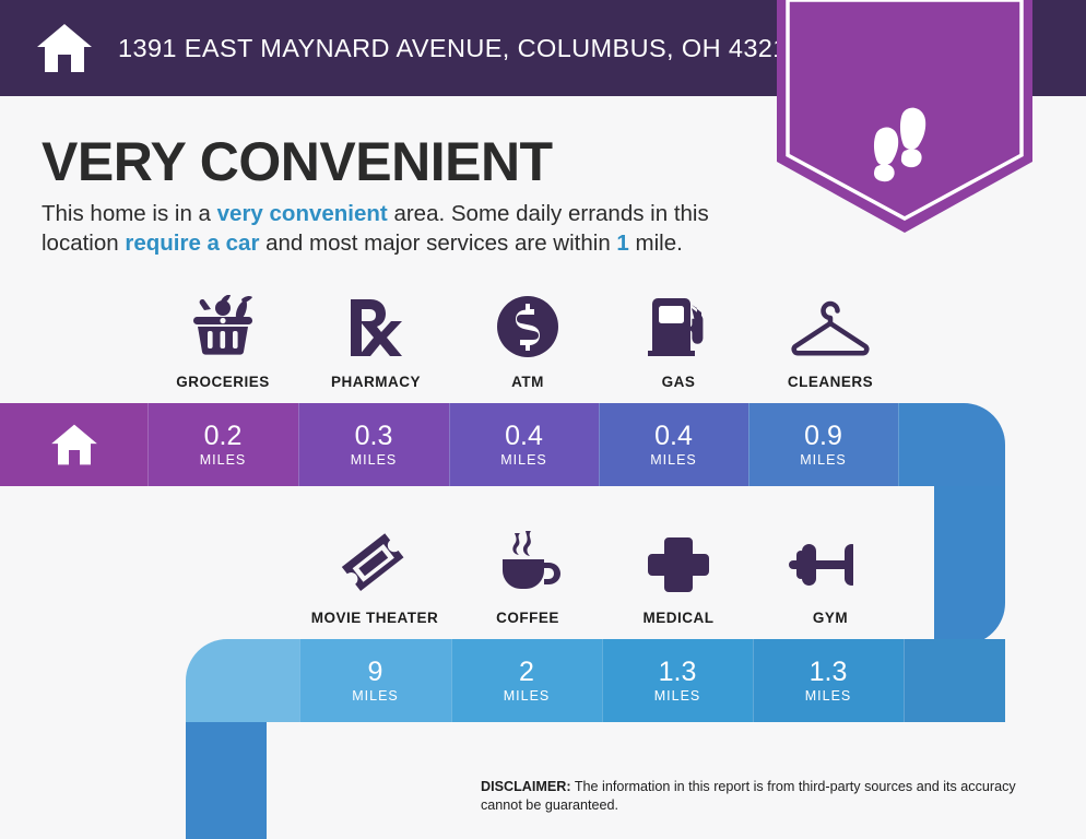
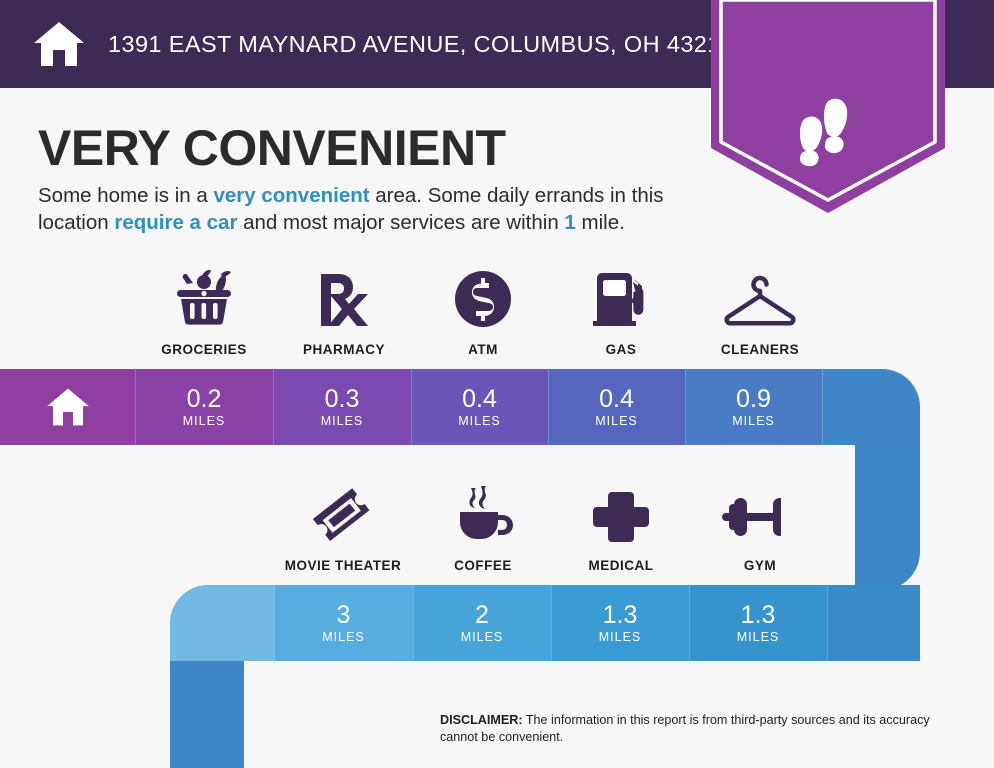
  1391 EAST MAYNARD AVENUE, COLUMBUS, OH 432
  VERY CONVENIENT
- This home is in a very convenient area. Some daily errands in this location require a car and most major services are within 1 mile.
+ Some home is in a very convenient area. Some daily errands in this location require a car and most major services are within 1 mile.
  GROCERIES
  PHARMACY
  ATM
  GAS
  CLEANERS
  0.2
  MILES
  0.3
  MILES
  0.4
  MILES
  0.4
  MILES
  0.9
  MILES
  MOVIE THEATER
  COFFEE
  MEDICAL
  GYM
- 9
+ 3
  MILES
  2
  MILES
  1.3
  MILES
  1.3
  MILES
- DISCLAIMER: The information in this report is from third-party sources and its accuracy cannot be guaranteed.
+ DISCLAIMER: The information in this report is from third-party sources and its accuracy cannot be convenient.
